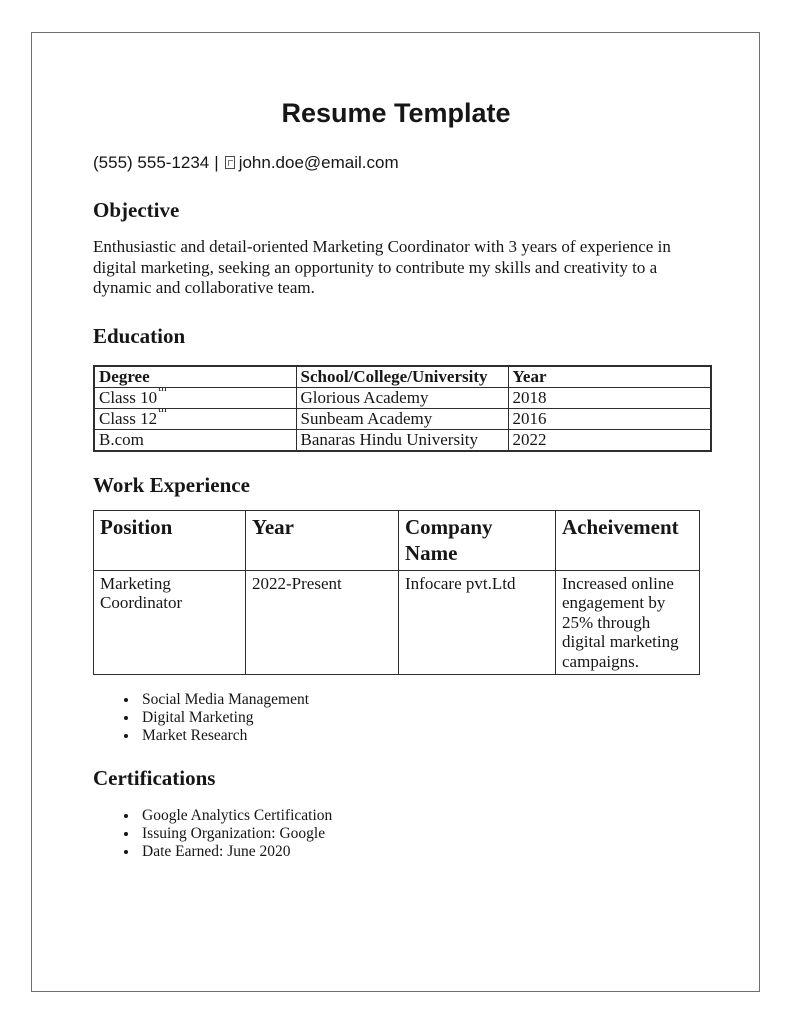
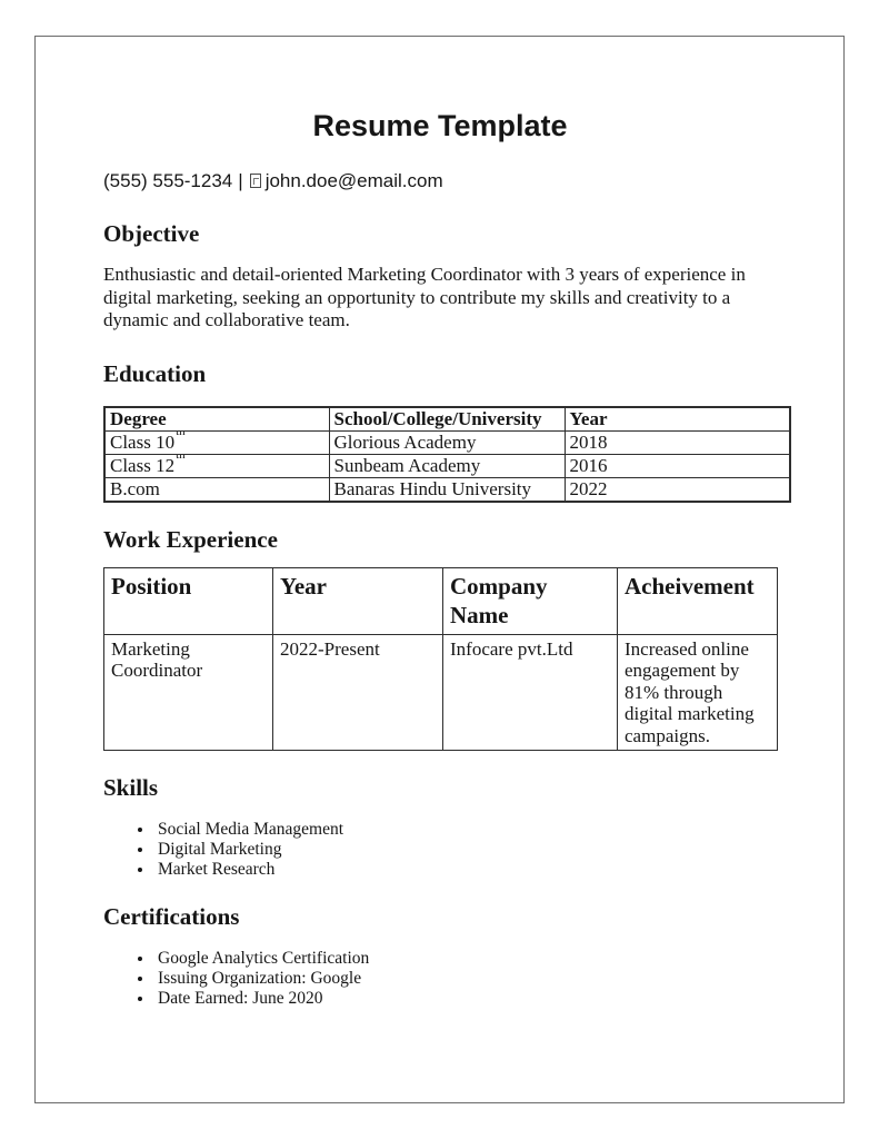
  Resume Template
  (555) 555-1234 | john.doe@email.com
  Objective
  Enthusiastic and detail-oriented Marketing Coordinator with 3 years of experience in digital marketing, seeking an opportunity to contribute my skills and creativity to a dynamic and collaborative team.
  Education
  Degree	School/College/University	Year
  Class 10th	Glorious Academy	2018
  Class 12th	Sunbeam Academy	2016
  B.com	Banaras Hindu University	2022
  Work Experience
  Position	Year	Company Name	Acheivement
- Marketing Coordinator	2022-Present	Infocare pvt.Ltd	Increased online engagement by 25% through digital marketing campaigns.
+ Marketing Coordinator	2022-Present	Infocare pvt.Ltd	Increased online engagement by 81% through digital marketing campaigns.
+ Skills
  Social Media Management
  Digital Marketing
  Market Research
  Certifications
  Google Analytics Certification
  Issuing Organization: Google
  Date Earned: June 2020
